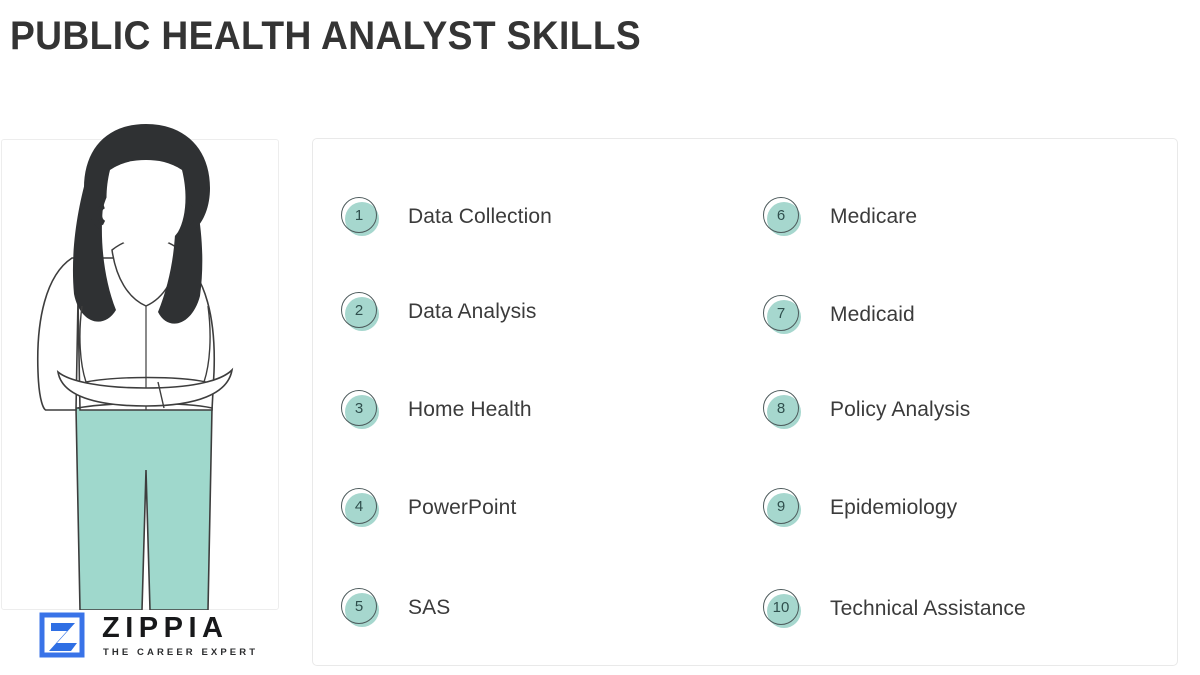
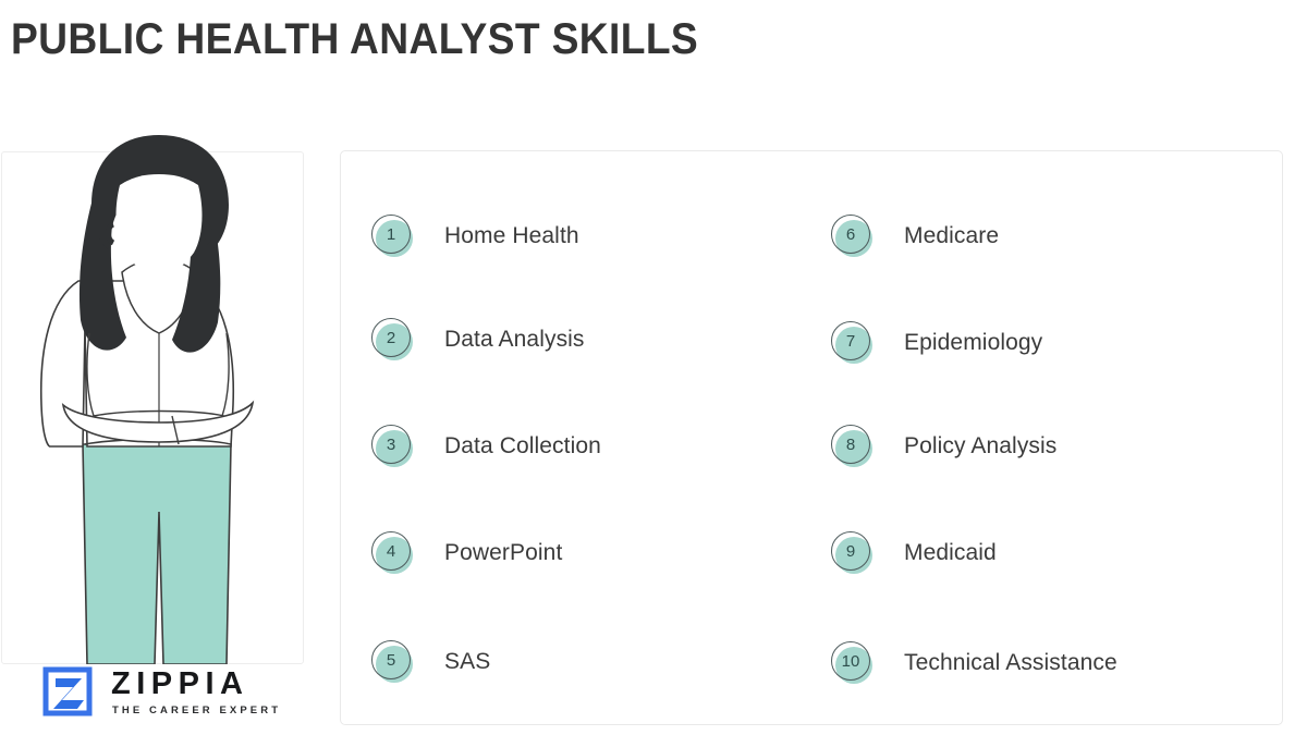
  PUBLIC HEALTH ANALYST SKILLS
  ZIPPIA
  THE CAREER EXPERT
  1
- Data Collection
+ Home Health
  2
  Data Analysis
  3
- Home Health
+ Data Collection
  4
  PowerPoint
  5
  SAS
  6
  Medicare
  7
- Medicaid
+ Epidemiology
  8
  Policy Analysis
  9
- Epidemiology
+ Medicaid
  10
  Technical Assistance
